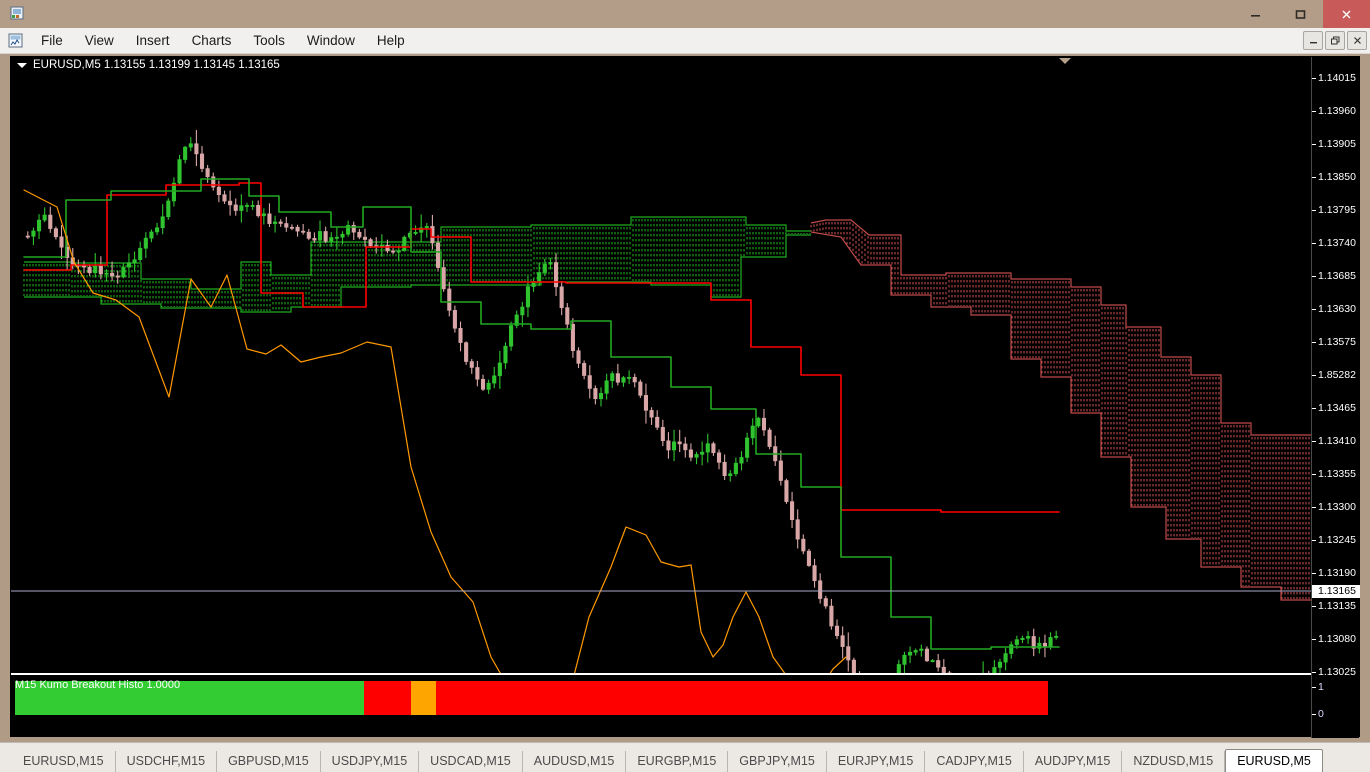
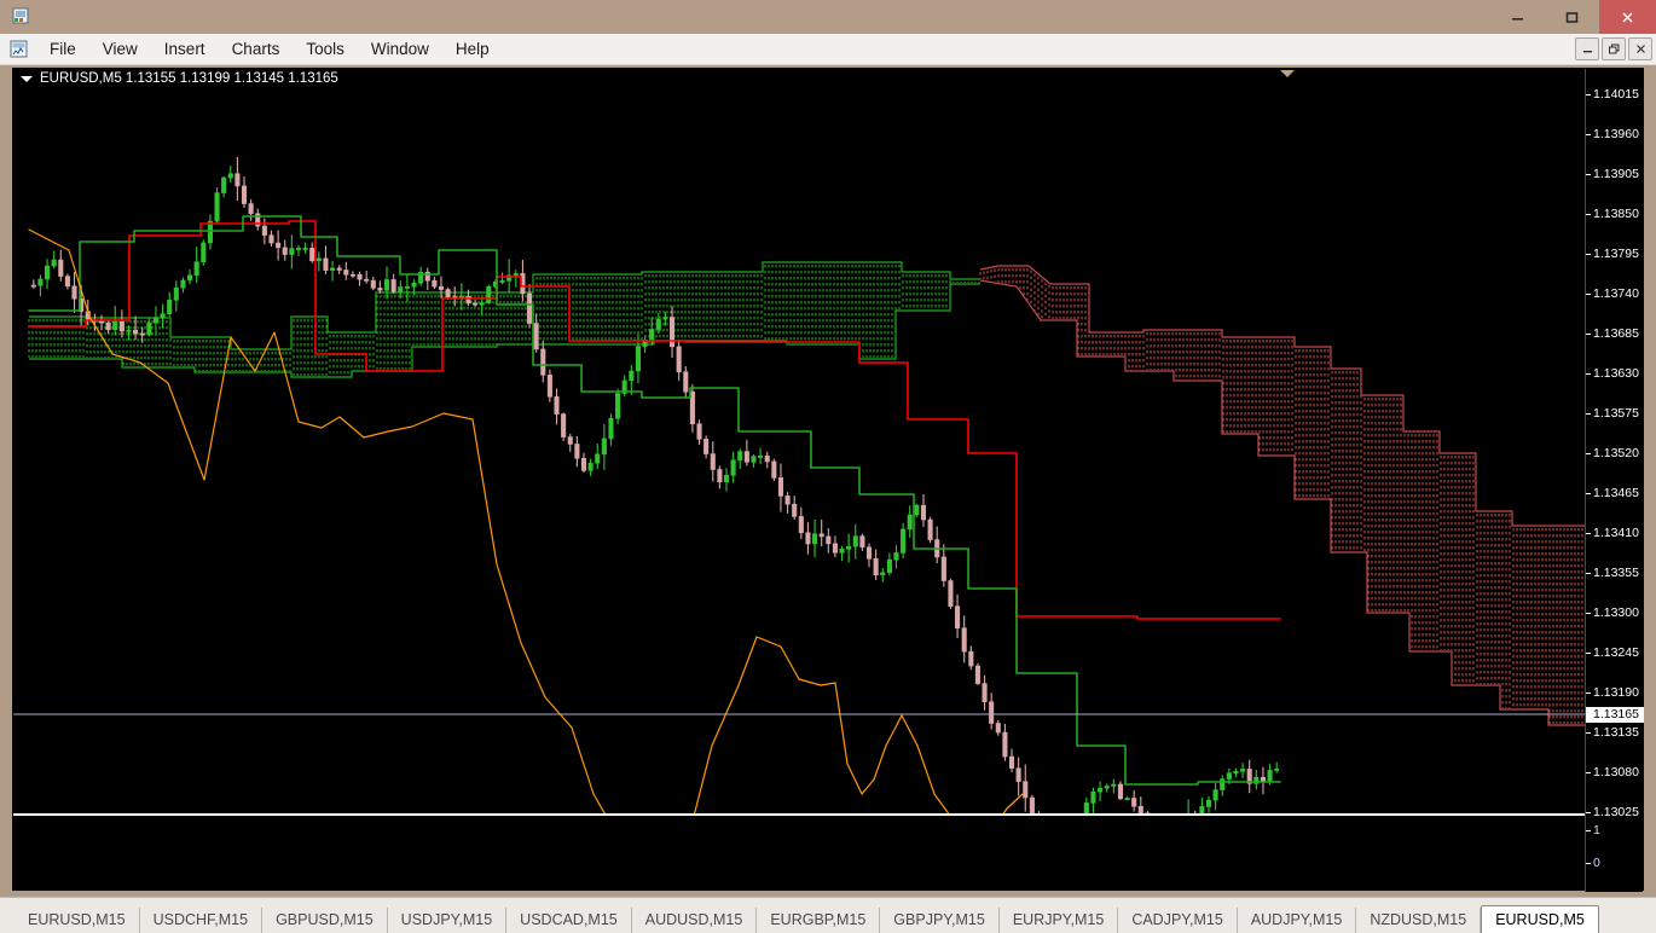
  File
  View
  Insert
  Charts
  Tools
  Window
  Help
  EURUSD,M5 1.13155 1.13199 1.13145 1.13165
- M15 Kumo Breakout Histo 1.0000
  1.14015
  1.13960
  1.13905
  1.13850
  1.13795
  1.13740
  1.13685
  1.13630
  1.13575
- 1.85282
+ 1.13520
  1.13465
  1.13410
  1.13355
  1.13300
  1.13245
  1.13190
  1.13135
  1.13080
  1.13025
  1.13165
  1
  0
  EURUSD,M15
  USDCHF,M15
  GBPUSD,M15
  USDJPY,M15
  USDCAD,M15
  AUDUSD,M15
  EURGBP,M15
  GBPJPY,M15
  EURJPY,M15
  CADJPY,M15
  AUDJPY,M15
  NZDUSD,M15
  EURUSD,M5
